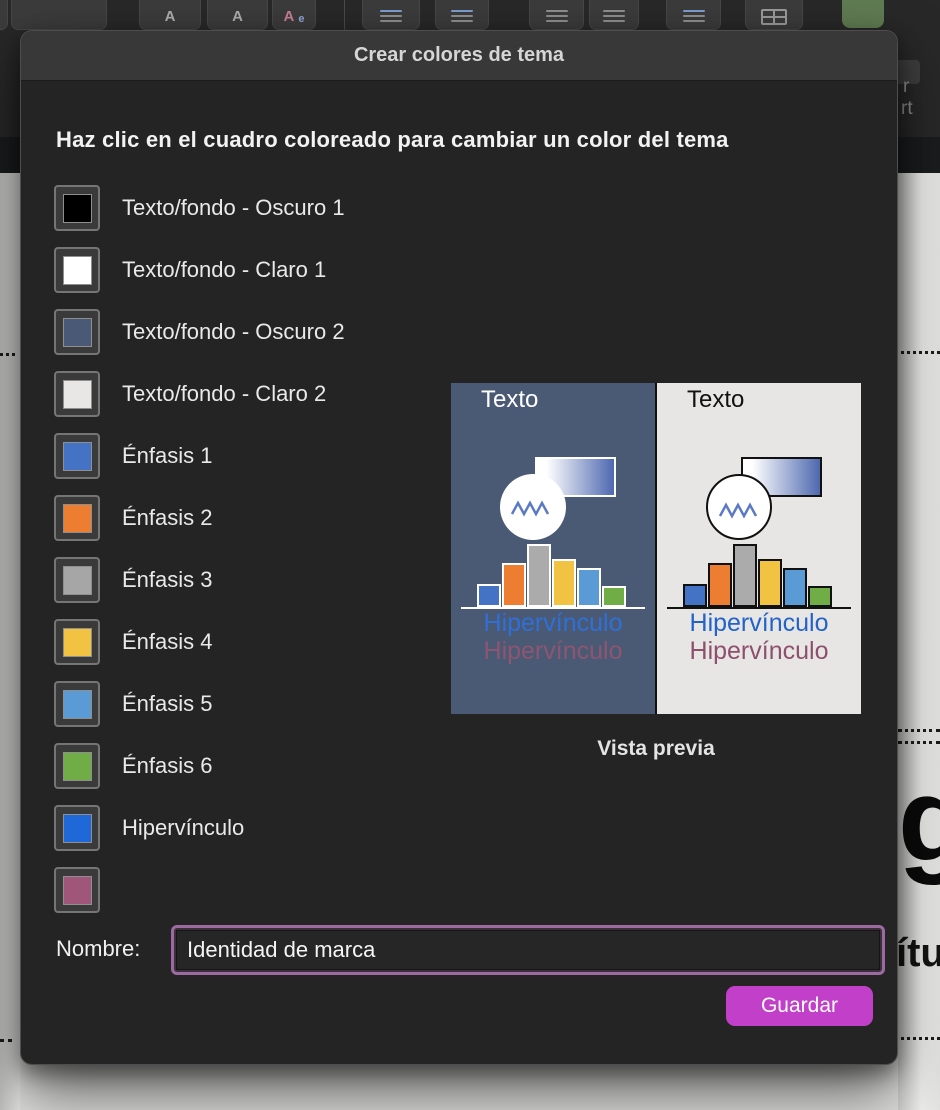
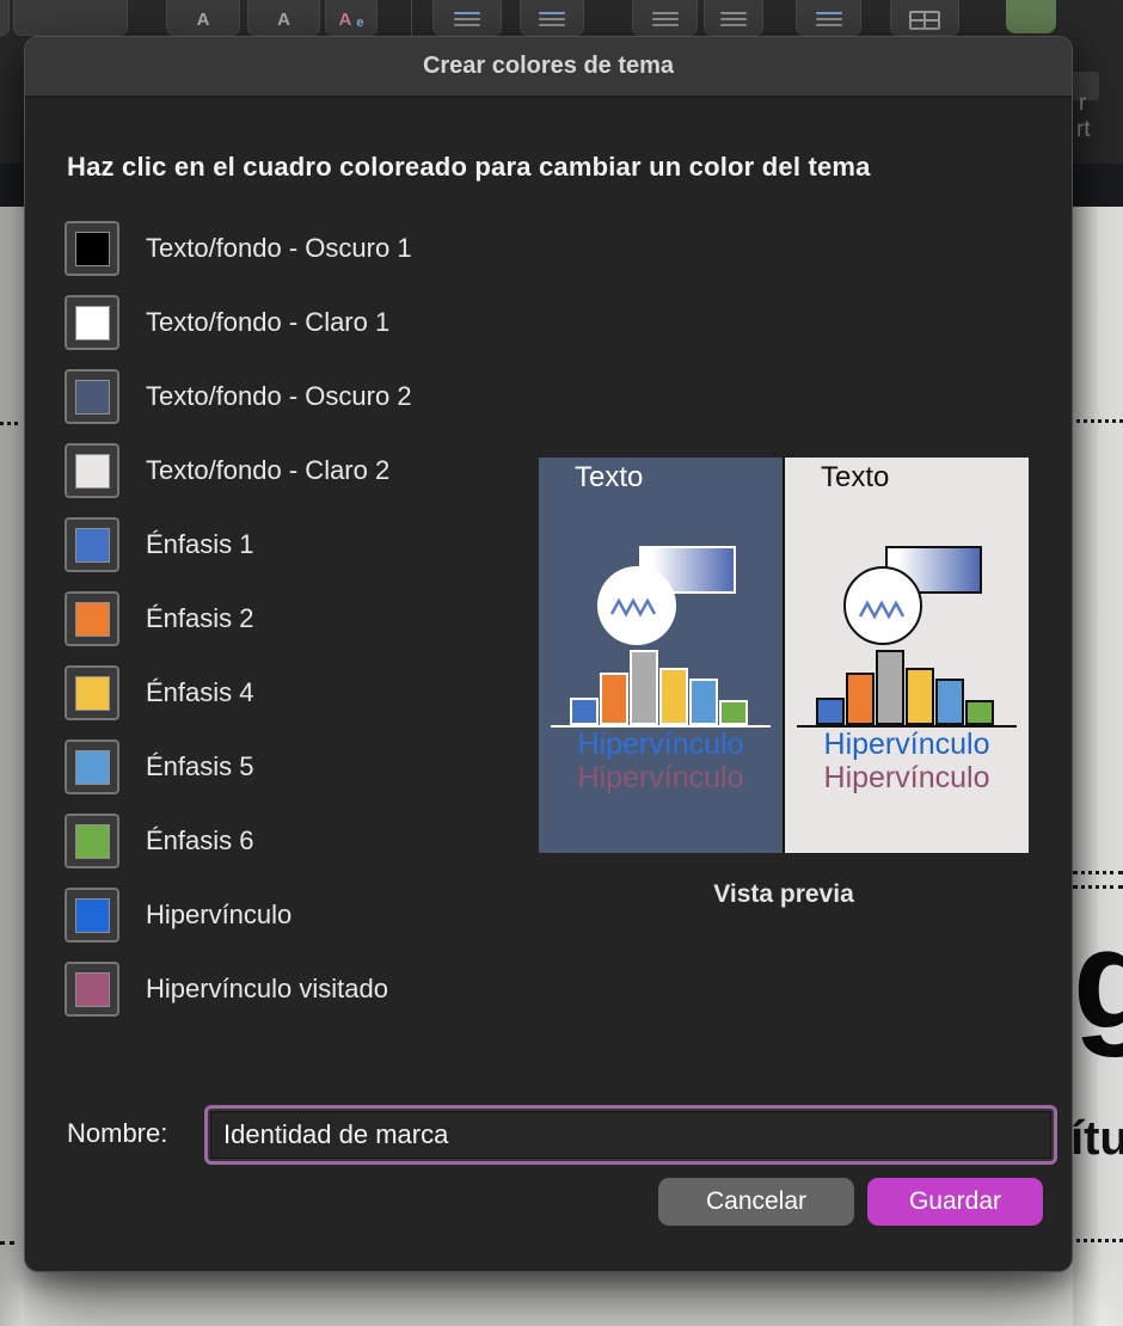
  A
  A
  A
  e
  r
  rt
  g
  ítu
  Crear colores de tema
  Haz clic en el cuadro coloreado para cambiar un color del tema
  Texto/fondo - Oscuro 1
  Texto/fondo - Claro 1
  Texto/fondo - Oscuro 2
  Texto/fondo - Claro 2
  Énfasis 1
  Énfasis 2
- Énfasis 3
  Énfasis 4
  Énfasis 5
  Énfasis 6
  Hipervínculo
+ Hipervínculo visitado
  Texto
  Hipervínculo
  Hipervínculo
  Texto
  Hipervínculo
  Hipervínculo
  Vista previa
  Nombre:
  Identidad de marca
+ Cancelar
  Guardar
